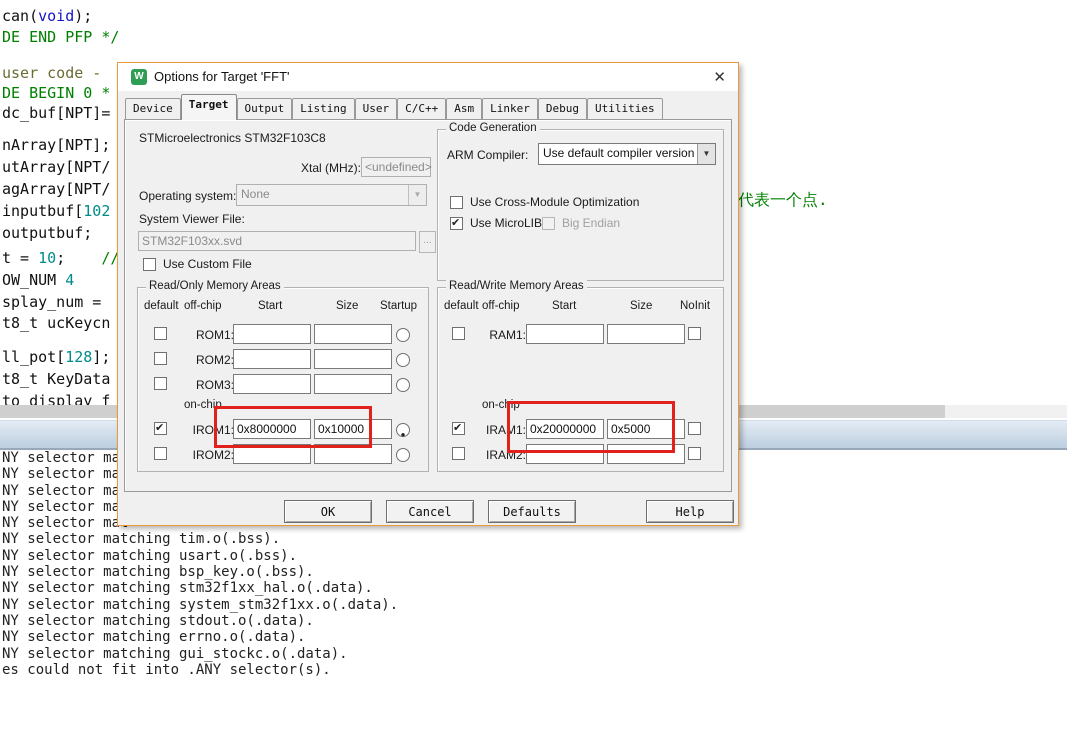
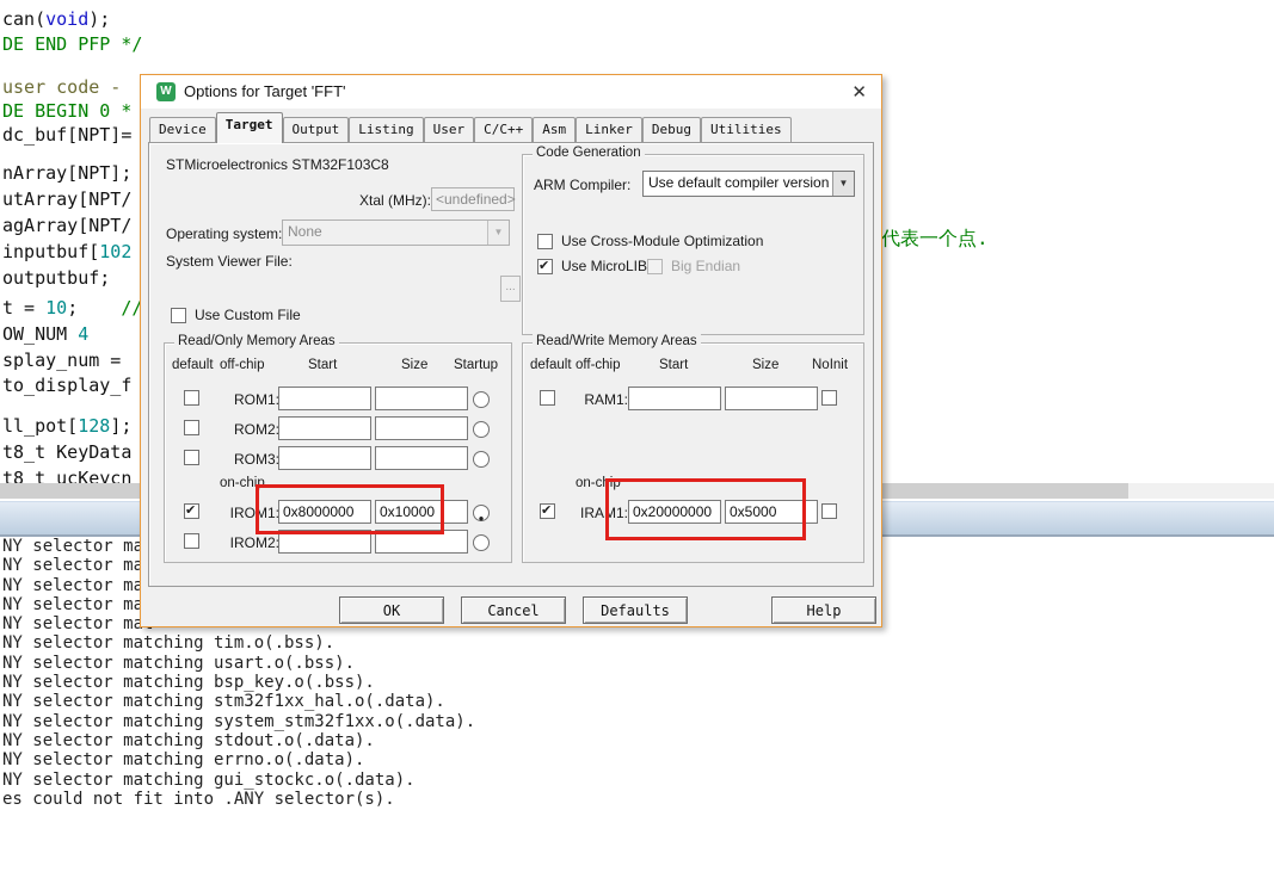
  代表一个点.
  can(void);
  DE END PFP */
  user code -
  DE BEGIN 0 *
  dc_buf[NPT]=
  nArray[NPT];
  utArray[NPT/
  agArray[NPT/
  inputbuf[102
  outputbuf;
  t = 10; //
  OW_NUM 4
  splay_num =
- t8_t ucKeycn
+ to_display_f
  ll_pot[128];
  t8_t KeyData
- to_display_f
+ t8_t ucKeycn
  NY selector ma
  NY selector ma
  NY selector ma
  NY selector ma
  NY selector ma
  NY selector matching tim.o(.bss).
  NY selector matching usart.o(.bss).
  NY selector matching bsp_key.o(.bss).
  NY selector matching stm32f1xx_hal.o(.data).
  NY selector matching system_stm32f1xx.o(.data).
  NY selector matching stdout.o(.data).
  NY selector matching errno.o(.data).
  NY selector matching gui_stockc.o(.data).
  es could not fit into .ANY selector(s).
  W
  Options for Target 'FFT'
  ✕
  Device
  Target
  Output
  Listing
  User
  C/C++
  Asm
  Linker
  Debug
  Utilities
  STMicroelectronics STM32F103C8
  Xtal (MHz):
  <undefined>
  Operating system:
  None
  ▼
  System Viewer File:
- STM32F103xx.svd
  ...
  Use Custom File
  Code Generation
  ARM Compiler:
  Use default compiler version
  ▼
  Use Cross-Module Optimization
  ✔
  Use MicroLIB
  Big Endian
  Read/Only Memory Areas
  default
  off-chip
  Start
  Size
  Startup
  ROM1
  ROM2
  ROM3
  on-chip
  ✔
  IROM1
  0x8000000
  0x10000
  ●
  IROM2
  Read/Write Memory Areas
  default
  off-chip
  Start
  Size
  NoInit
  RAM1:
  on-chip
  ✔
  IRAM1:
  0x20000000
  0x5000
- IRAM2:
  OK
  Cancel
  Defaults
  Help
